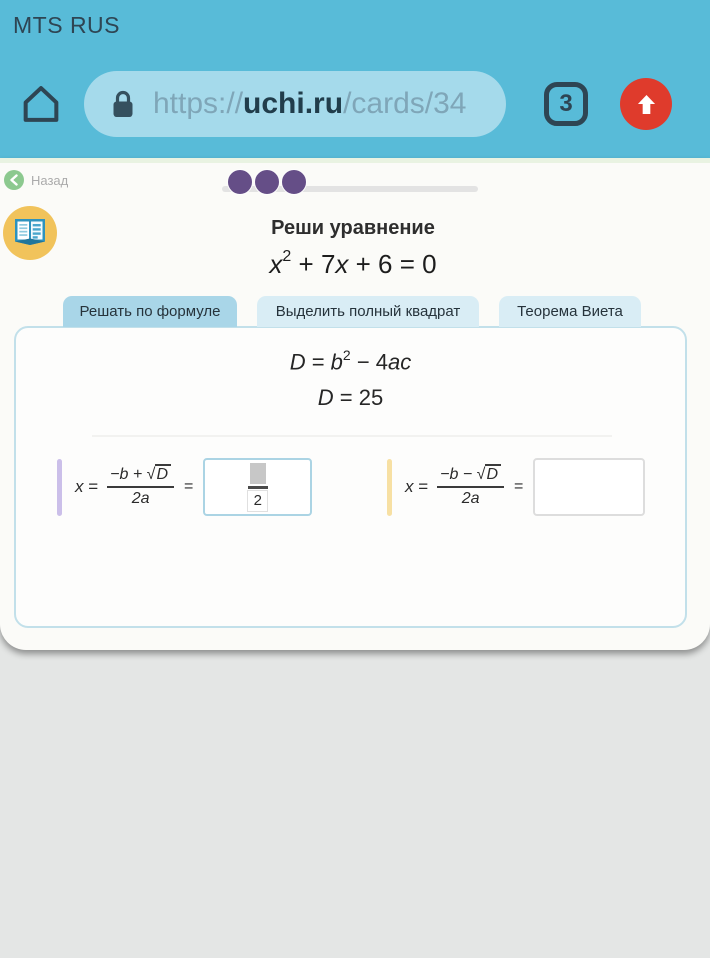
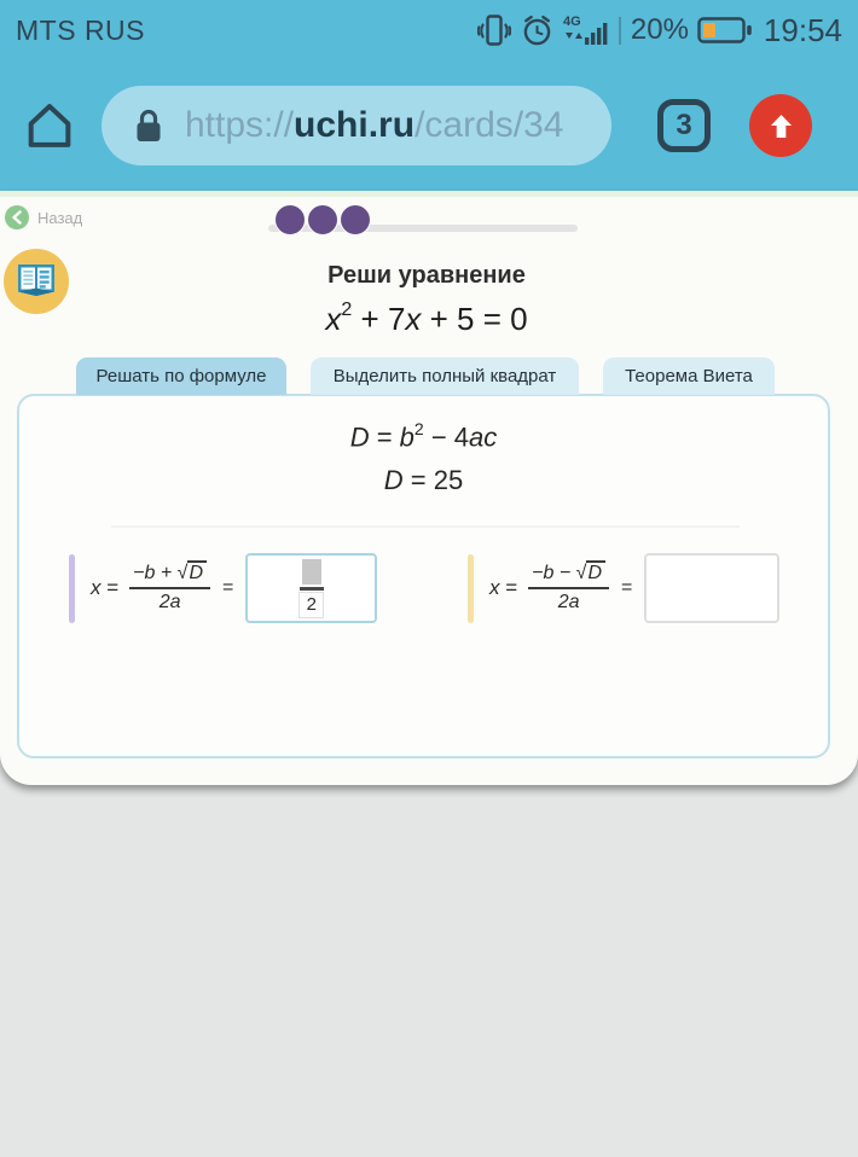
  MTS RUS
+ 4G
+ 20%
+ 19:54
  https://uchi.ru/cards/34
  3
  Назад
  Реши уравнение
- x2 + 7x + 6 = 0
+ x2 + 7x + 5 = 0
  Решать по формуле
  Выделить полный квадрат
  Теорема Виета
  D = b2 − 4ac
  D = 25
  x =
  −b + √D
  2a
  =
  2
  x =
  −b − √D
  2a
  =
